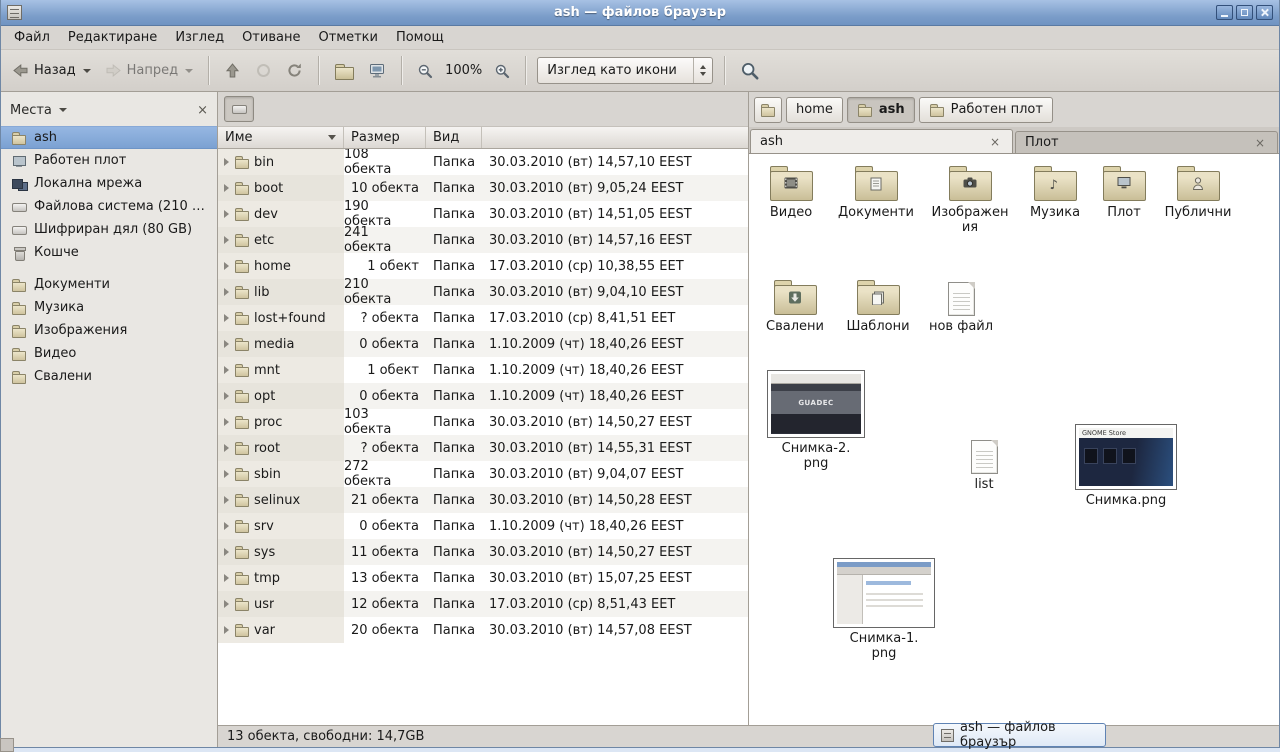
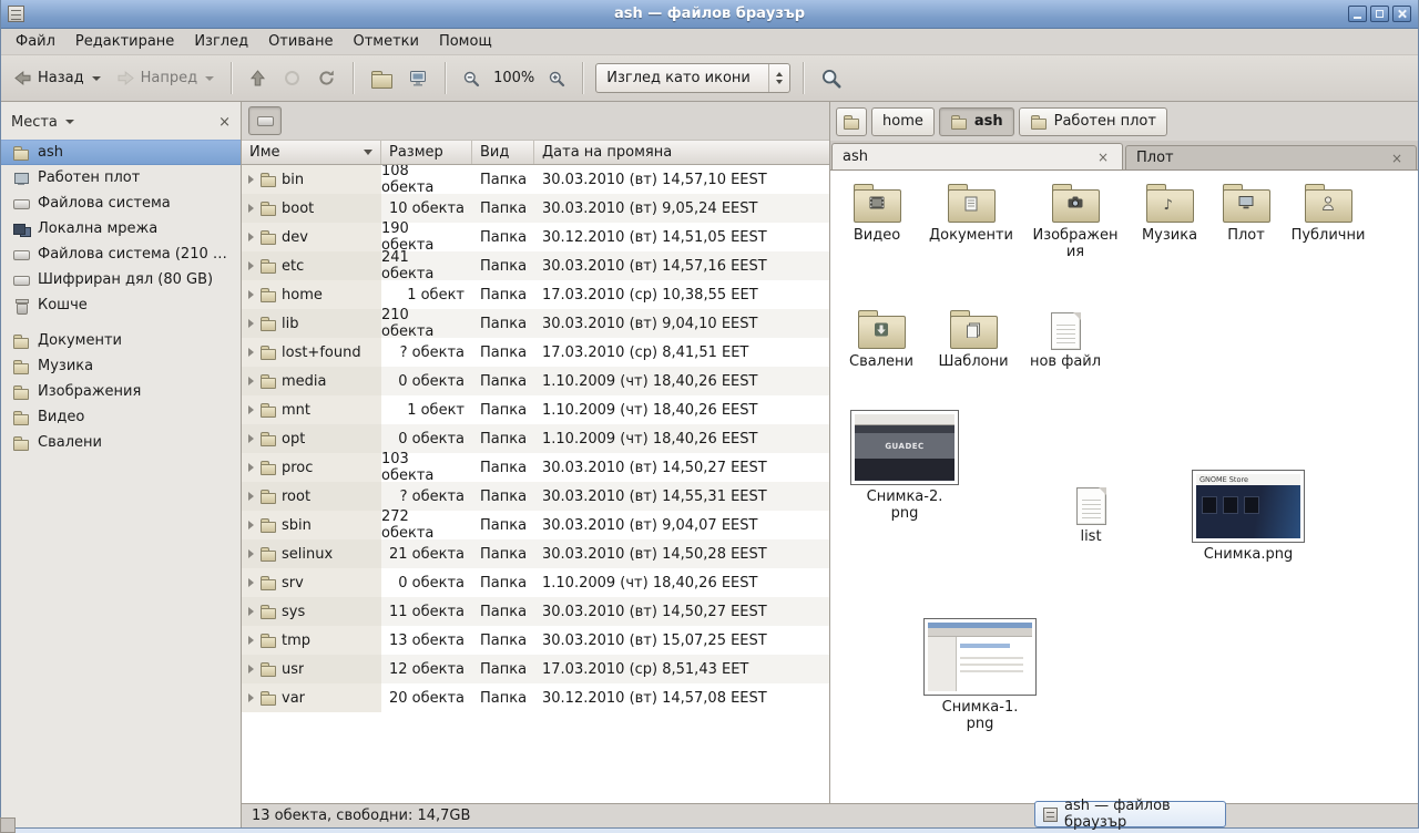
  ash — файлов браузър
  Файл
  Редактиране
  Изглед
  Отиване
  Отметки
  Помощ
  Назад
  Напред
  100%
  Изглед като икони
  Места
  ×
  ash
  Работен плот
+ Файлова система
  Локална мрежа
  Файлова система (210 M
  Шифриран дял (80 GB)
  Кошче
  Документи
  Музика
  Изображения
  Видео
  Свалени
  Име
  Размер
  Вид
+ Дата на промяна
  bin
  108 обекта
  Папка
  30.03.2010 (вт) 14,57,10 EEST
  boot
  10 обекта
  Папка
  30.03.2010 (вт) 9,05,24 EEST
  dev
  190 обекта
  Папка
- 30.03.2010 (вт) 14,51,05 EEST
+ 30.12.2010 (вт) 14,51,05 EEST
  etc
  241 обекта
  Папка
  30.03.2010 (вт) 14,57,16 EEST
  home
  1 обект
  Папка
  17.03.2010 (ср) 10,38,55 EET
  lib
  210 обекта
  Папка
  30.03.2010 (вт) 9,04,10 EEST
  lost+found
  ? обекта
  Папка
  17.03.2010 (ср) 8,41,51 EET
  media
  0 обекта
  Папка
  1.10.2009 (чт) 18,40,26 EEST
  mnt
  1 обект
  Папка
  1.10.2009 (чт) 18,40,26 EEST
  opt
  0 обекта
  Папка
  1.10.2009 (чт) 18,40,26 EEST
  proc
  103 обекта
  Папка
  30.03.2010 (вт) 14,50,27 EEST
  root
  ? обекта
  Папка
  30.03.2010 (вт) 14,55,31 EEST
  sbin
  272 обекта
  Папка
  30.03.2010 (вт) 9,04,07 EEST
  selinux
  21 обекта
  Папка
  30.03.2010 (вт) 14,50,28 EEST
  srv
  0 обекта
  Папка
  1.10.2009 (чт) 18,40,26 EEST
  sys
  11 обекта
  Папка
  30.03.2010 (вт) 14,50,27 EEST
  tmp
  13 обекта
  Папка
  30.03.2010 (вт) 15,07,25 EEST
  usr
  12 обекта
  Папка
  17.03.2010 (ср) 8,51,43 EET
  var
  20 обекта
  Папка
- 30.03.2010 (вт) 14,57,08 EEST
+ 30.12.2010 (вт) 14,57,08 EEST
  home
  ash
  Работен плот
  ash
  ×
  Плот
  ×
  Видео
  Документи
  Изображения
  ♪
  Музика
  Плот
  Публични
  Свалени
  Шаблони
  нов файл
  GUADEC
  Снимка-2.png
  list
  GNOME Store
  Снимка.png
  Снимка-1.png
  13 обекта, свободни: 14,7GB
  ash — файлов браузър
